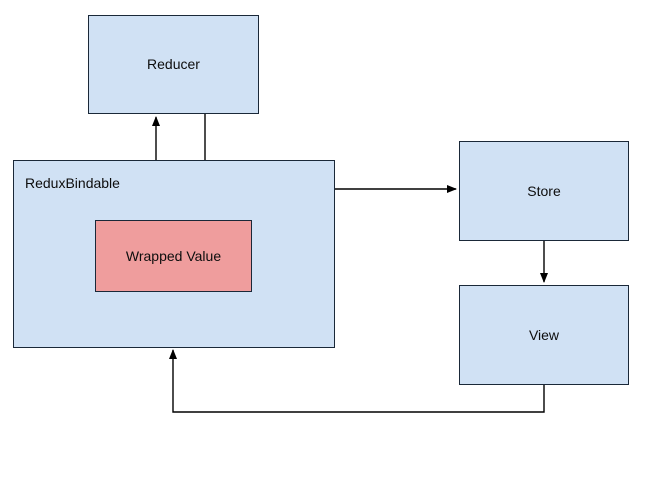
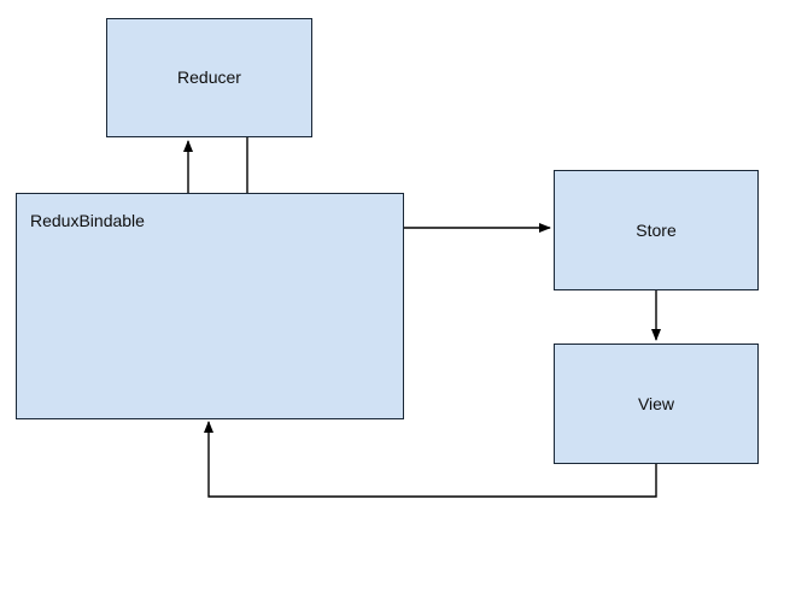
  ReduxBindable
  Reducer
- Wrapped Value
  Store
  View
